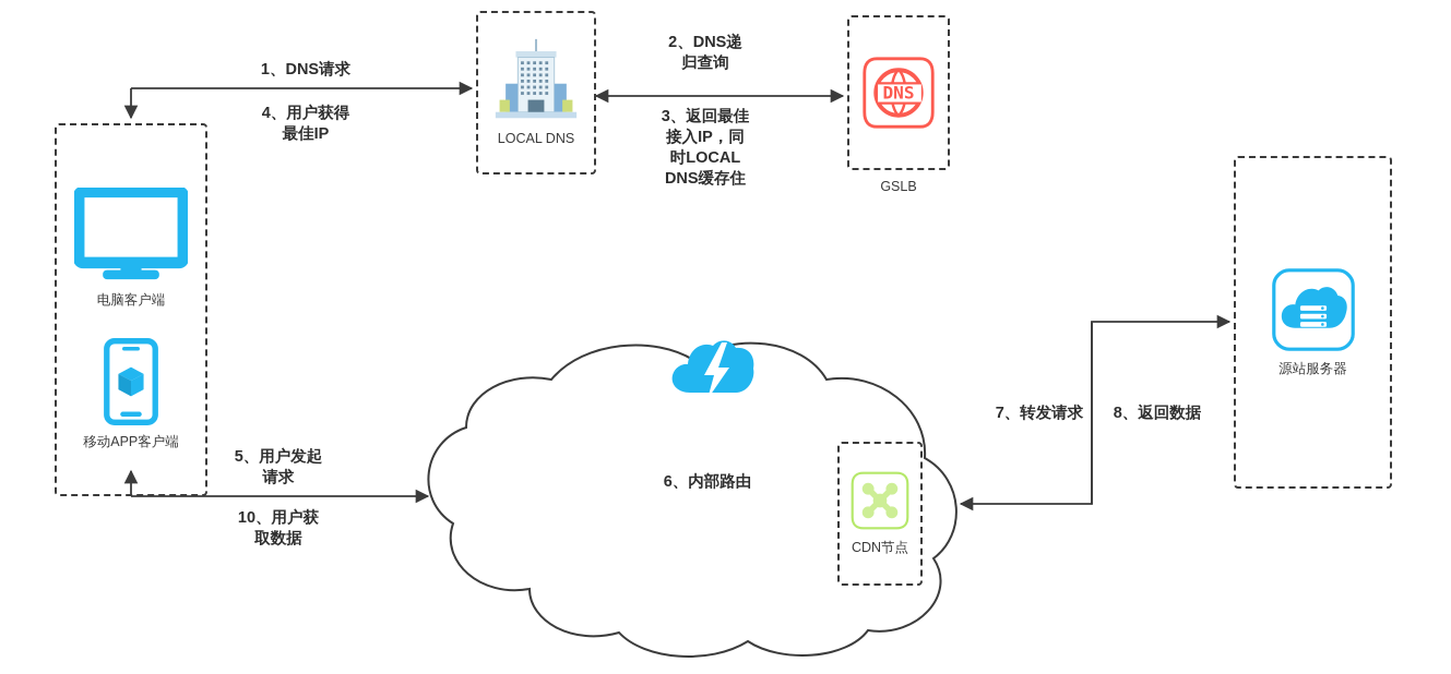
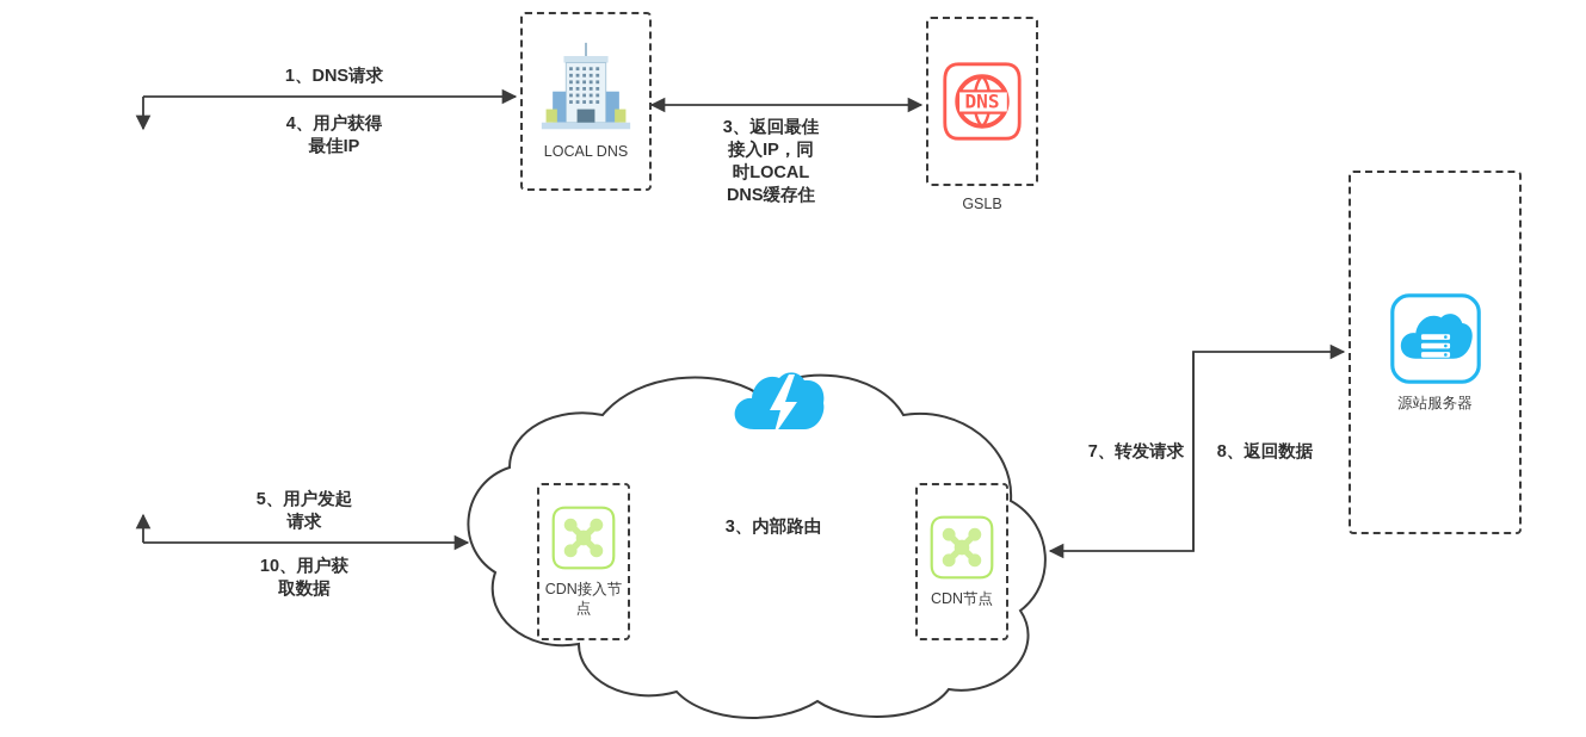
- 电脑客户端
- 移动APP客户端
  LOCAL DNS
  DNS
  GSLB
+ CDN接入节点
  CDN节点
  源站服务器
  1、DNS请求
  4、用户获得
  最佳IP
- 2、DNS递
- 归查询
  3、返回最佳
  接入IP，同
  时LOCAL
  DNS缓存住
  5、用户发起
  请求
  10、用户获
  取数据
- 6、内部路由
+ 3、内部路由
  7、转发请求
  8、返回数据
